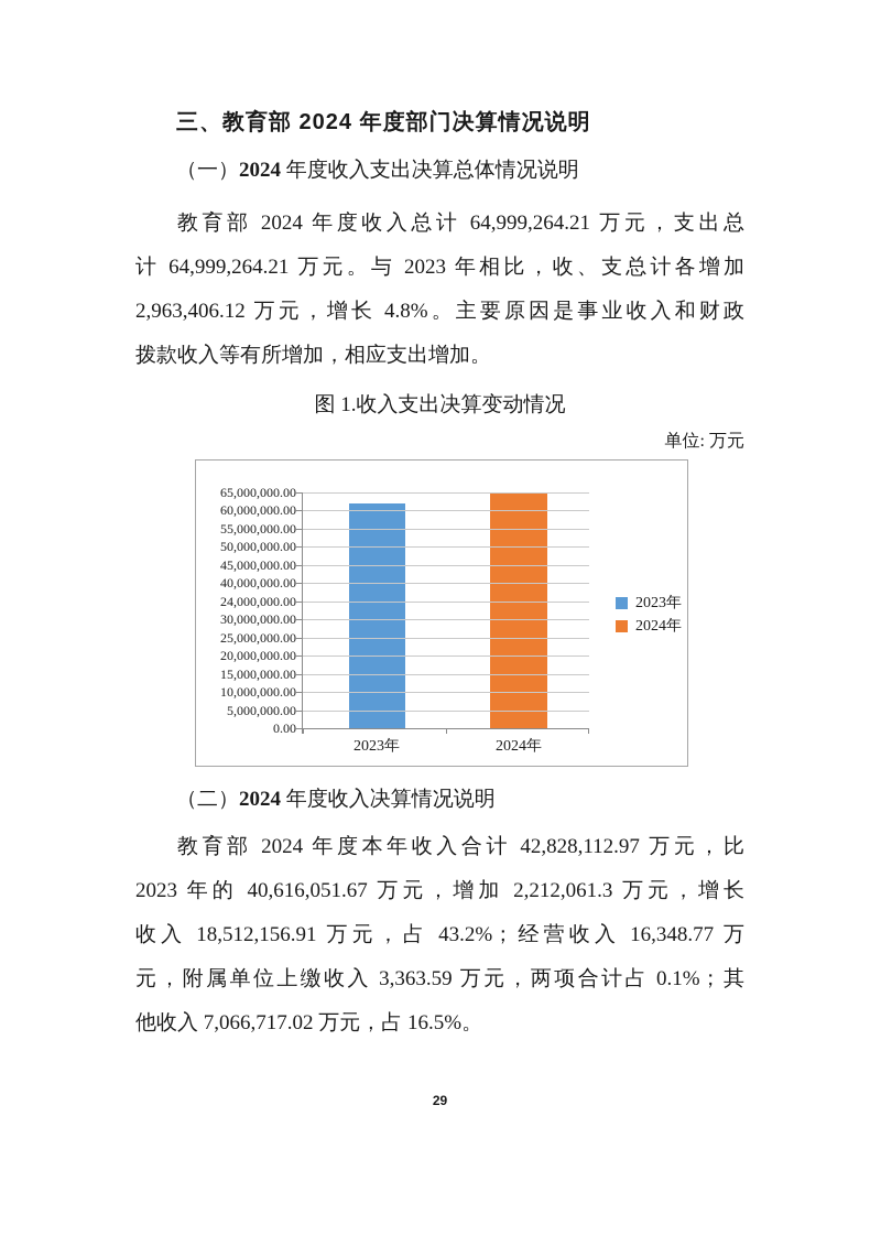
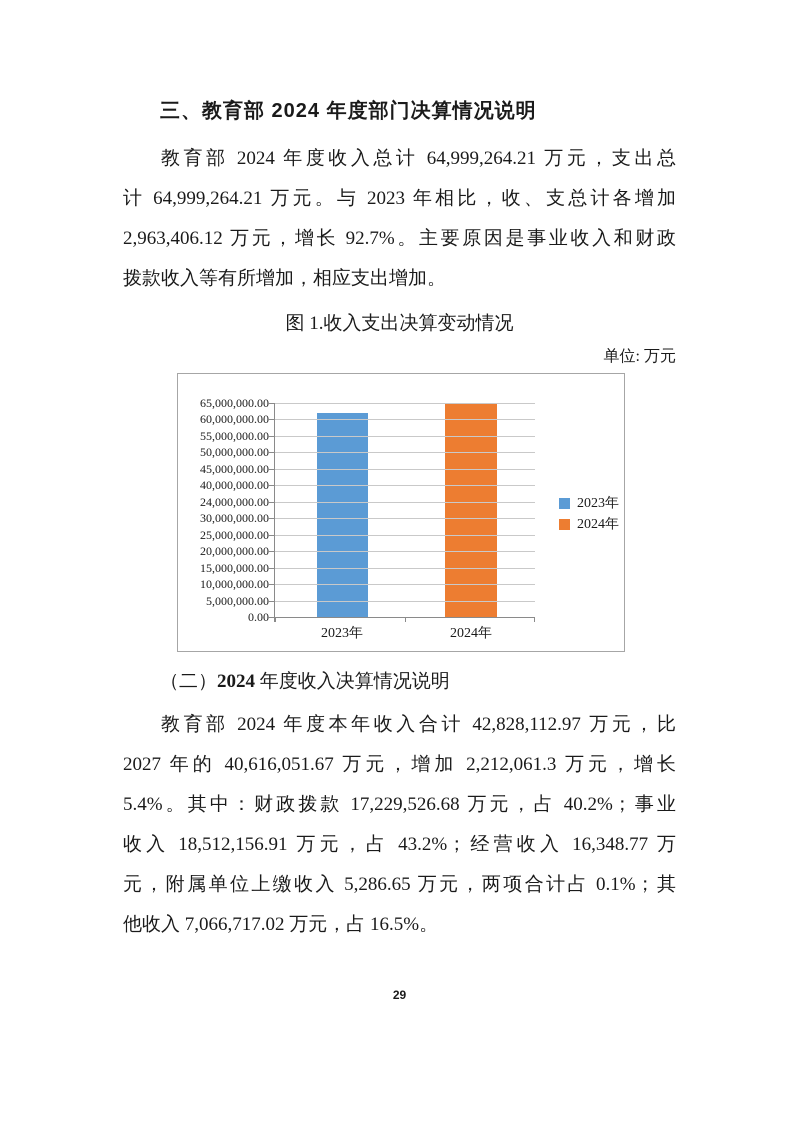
  三、教育部 2024 年度部门决算情况说明
- （一）2024 年度收入支出决算总体情况说明
  教育部 2024 年度收入总计 64,999,264.21 万元，支出总
  计 64,999,264.21 万元。与 2023 年相比，收、支总计各增加
- 2,963,406.12 万元，增长 4.8%。主要原因是事业收入和财政
+ 2,963,406.12 万元，增长 92.7%。主要原因是事业收入和财政
  拨款收入等有所增加，相应支出增加。
  图 1.收入支出决算变动情况
  单位: 万元
  2023年
  2024年
  65,000,000.00
  60,000,000.00
  55,000,000.00
  50,000,000.00
  45,000,000.00
  40,000,000.00
  24,000,000.00
  30,000,000.00
  25,000,000.00
  20,000,000.00
  15,000,000.00
  10,000,000.00
  5,000,000.00
  0.00
  2023年
  2024年
  （二）2024 年度收入决算情况说明
  教育部 2024 年度本年收入合计 42,828,112.97 万元，比
- 2023 年的 40,616,051.67 万元，增加 2,212,061.3 万元，增长
+ 2027 年的 40,616,051.67 万元，增加 2,212,061.3 万元，增长
+ 5.4%。其中：财政拨款 17,229,526.68 万元，占 40.2%；事业
  收入 18,512,156.91 万元，占 43.2%；经营收入 16,348.77 万
- 元，附属单位上缴收入 3,363.59 万元，两项合计占 0.1%；其
+ 元，附属单位上缴收入 5,286.65 万元，两项合计占 0.1%；其
  他收入 7,066,717.02 万元，占 16.5%。
  29
